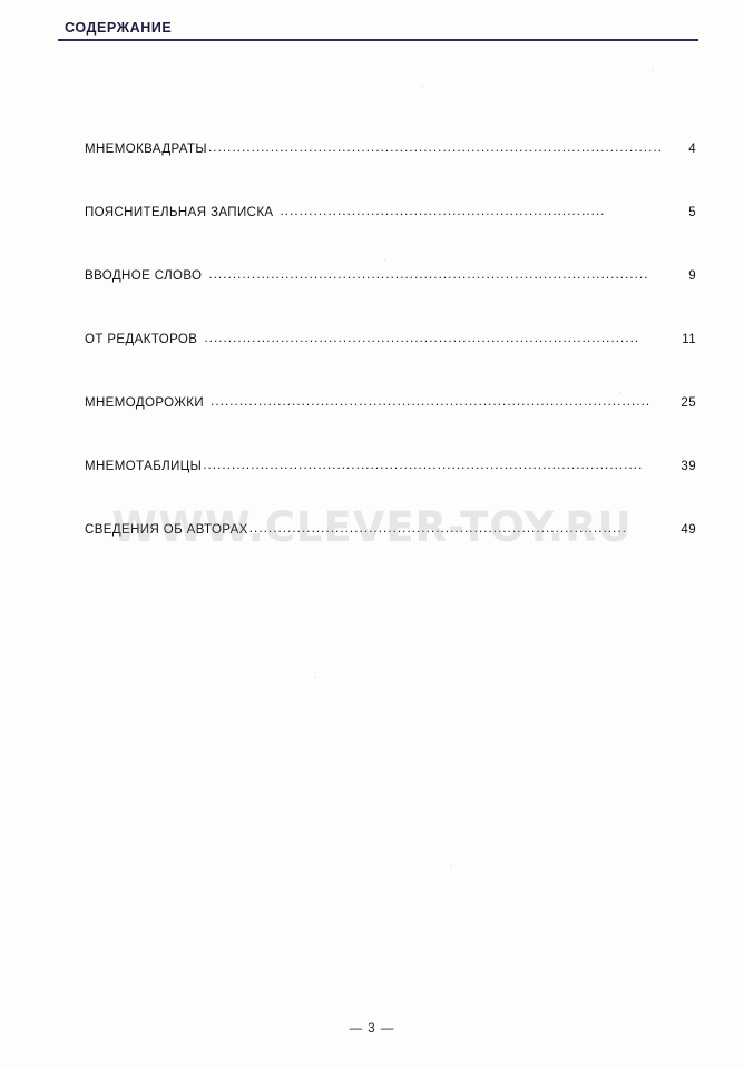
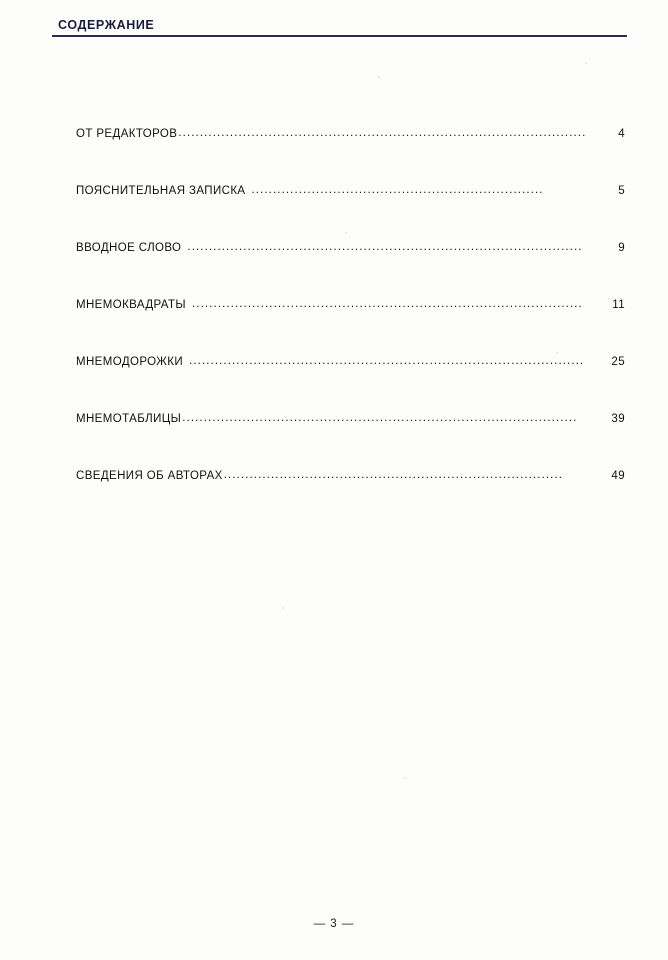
  СОДЕРЖАНИЕ
- МНЕМОКВАДРАТЫ
+ ОТ РЕДАКТОРОВ
  ...............................................................................................
  4
  ПОЯСНИТЕЛЬНАЯ ЗАПИСКА
  ....................................................................
  5
  ВВОДНОЕ СЛОВО
  ............................................................................................
  9
- ОТ РЕДАКТОРОВ
+ МНЕМОКВАДРАТЫ
  ...........................................................................................
  11
  МНЕМОДОРОЖКИ
  ............................................................................................
  25
  МНЕМОТАБЛИЦЫ
  ............................................................................................
  39
  СВЕДЕНИЯ ОБ АВТОРАХ
  ...............................................................................
  49
- WWW.CLEVER-TOY.RU
  — 3 —
